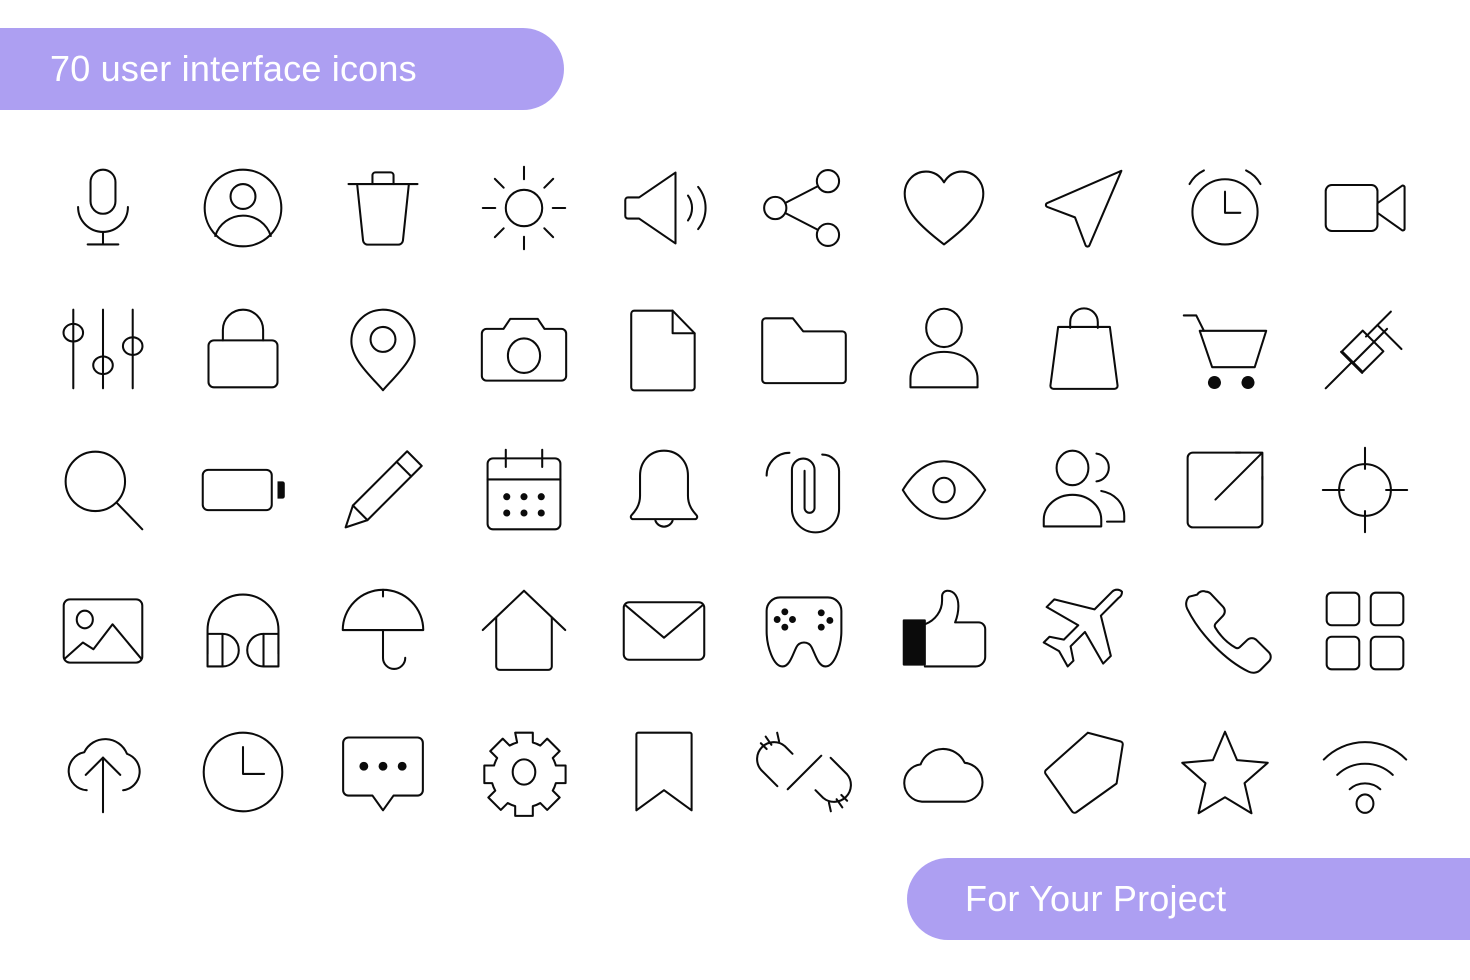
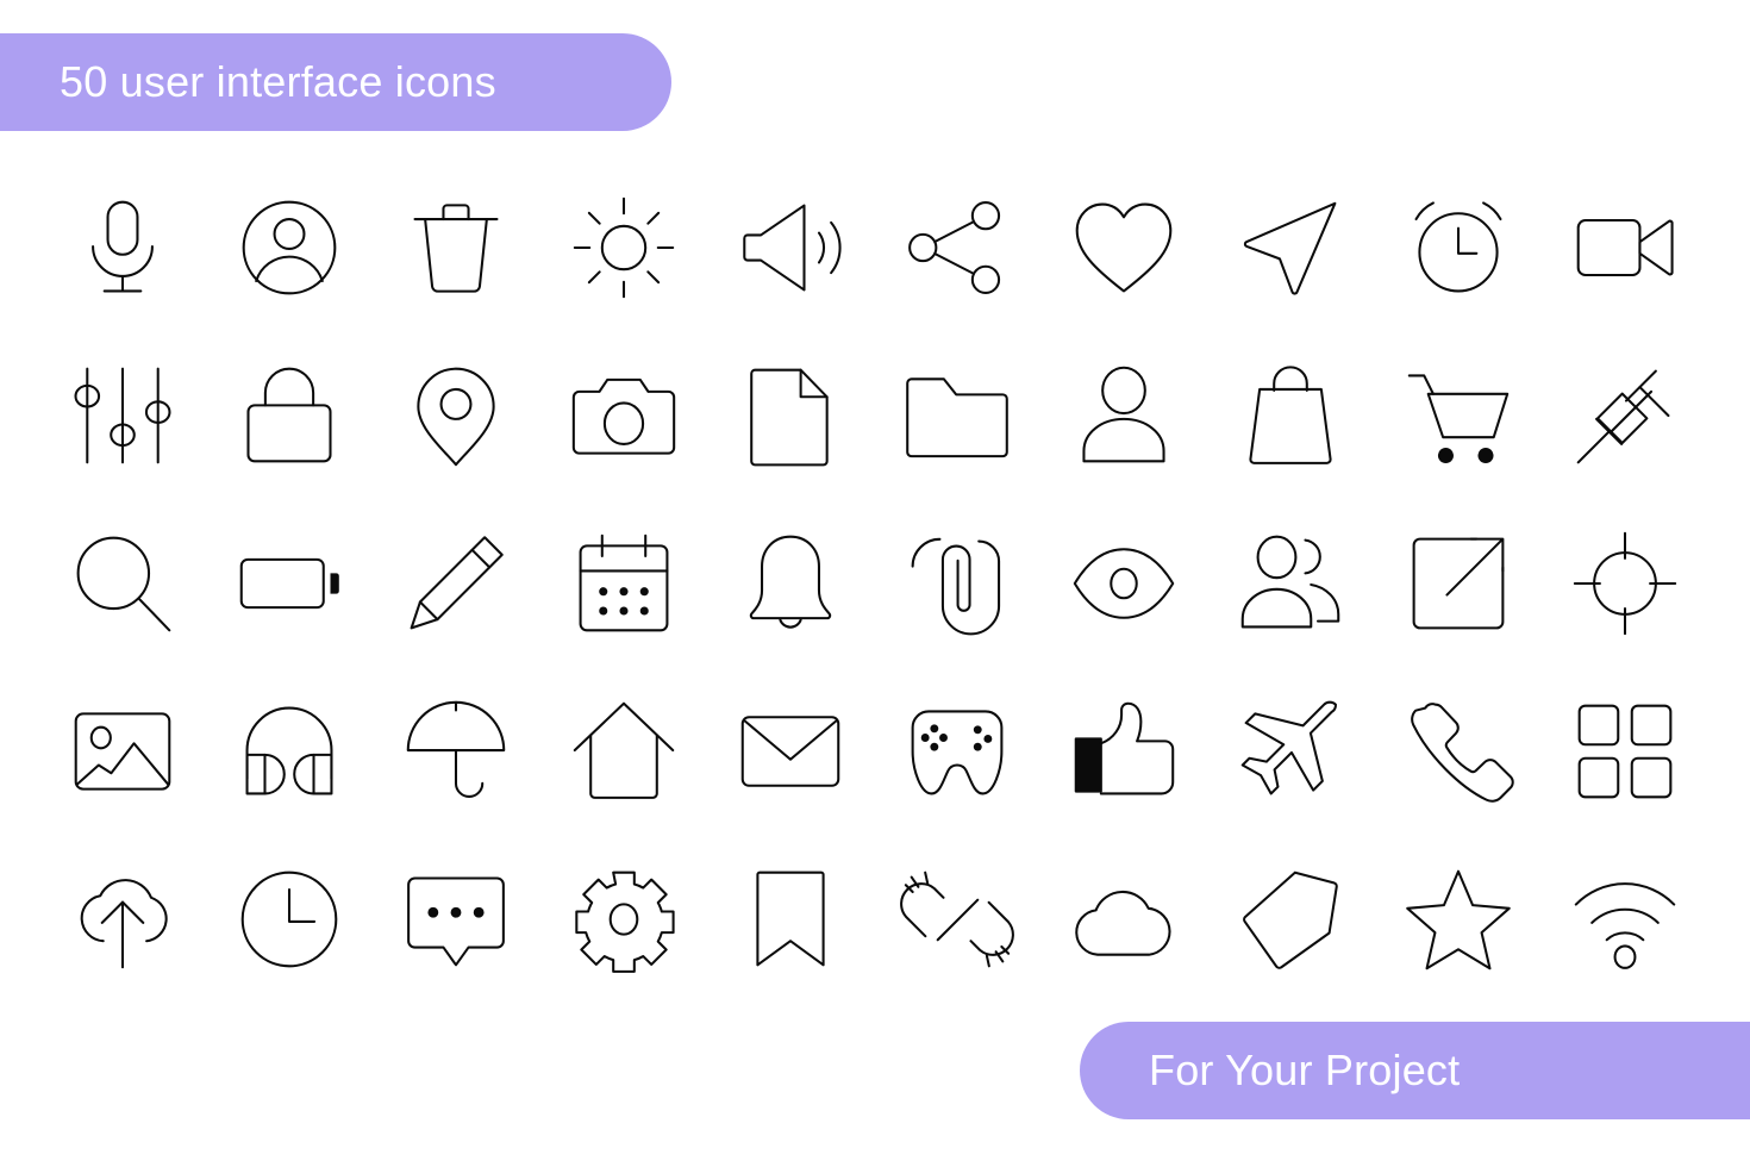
- 70 user interface icons
+ 50 user interface icons
  For Your Project
